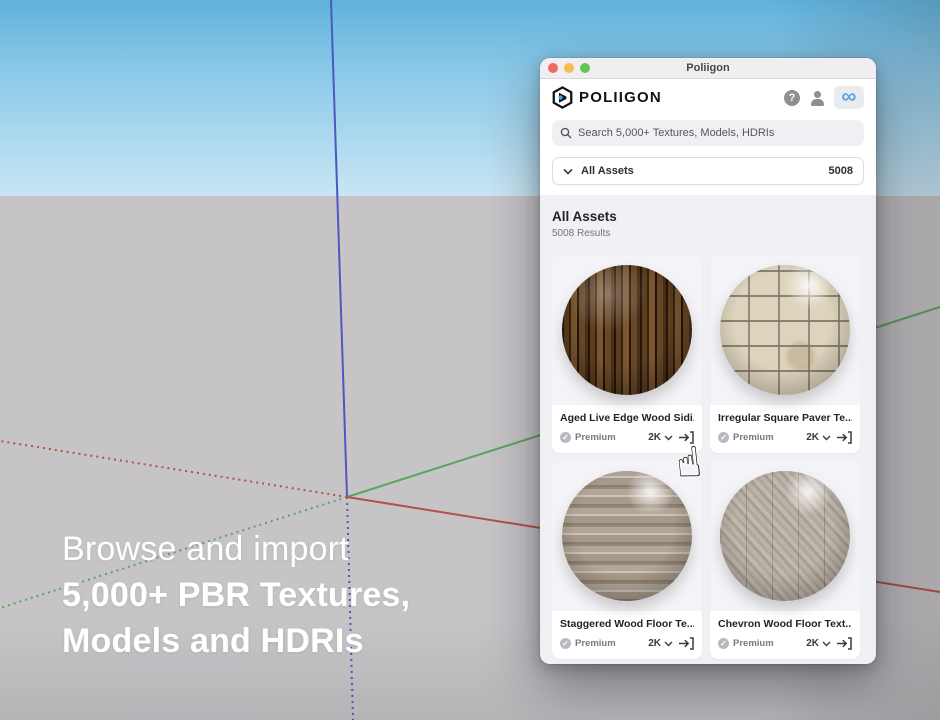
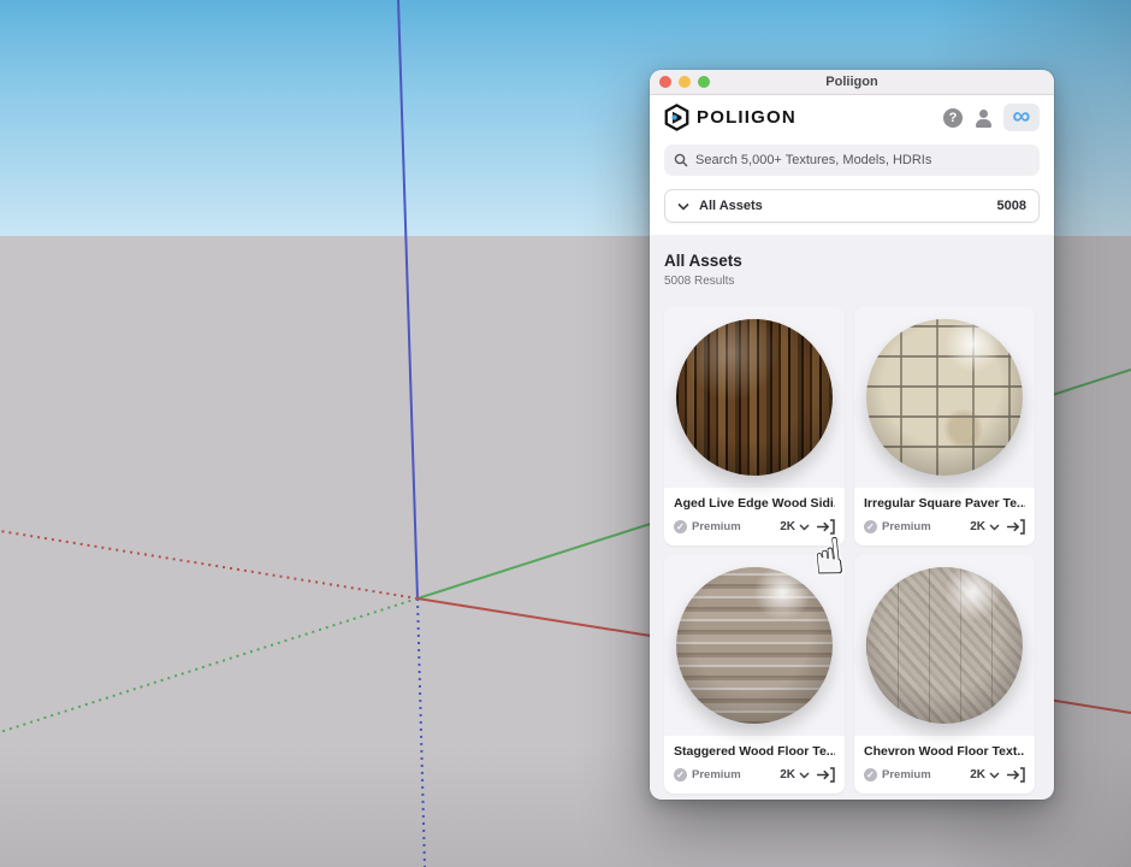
- Browse and import
- 5,000+ PBR Textures,
- Models and HDRIs
  Poliigon
  POLIIGON
  ?
  ∞
  Search 5,000+ Textures, Models, HDRIs
  All Assets
  5008
  All Assets
  5008 Results
  Aged Live Edge Wood Sidi
  ✓
  Premium
  2K
  Irregular Square Paver Te..
  ✓
  Premium
  2K
  Staggered Wood Floor Te..
  ✓
  Premium
  2K
  Chevron Wood Floor Text..
  ✓
  Premium
  2K
